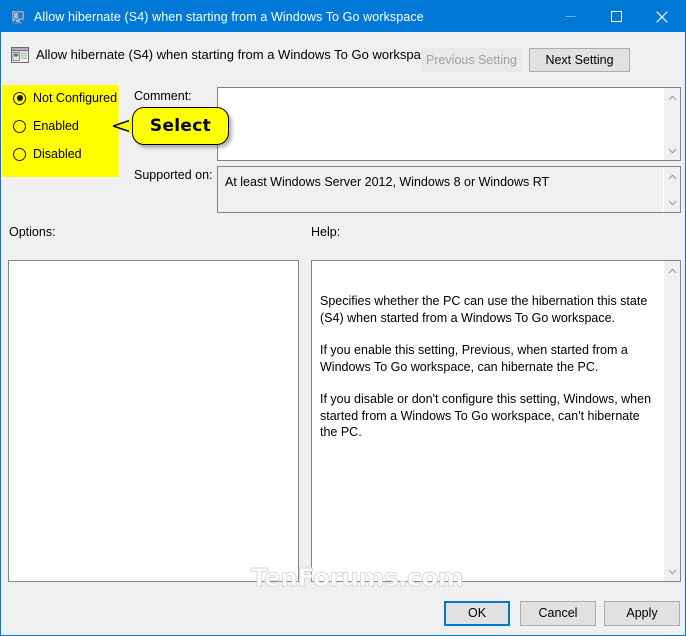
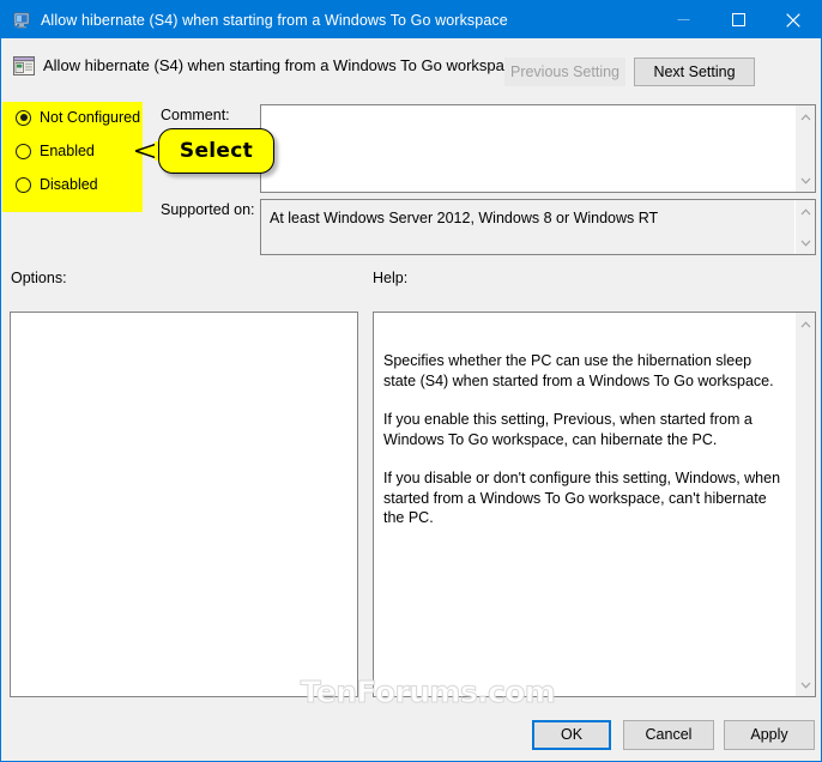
  Allow hibernate (S4) when starting from a Windows To Go workspace
  Allow hibernate (S4) when starting from a Windows To Go workspa
  Previous Setting
  Next Setting
  Not Configured
  Enabled
  Disabled
  Select
  Comment:
  Supported on:
  At least Windows Server 2012, Windows 8 or Windows RT
  Options:
  Help:
- Specifies whether the PC can use the hibernation this state (S4) when started from a Windows To Go workspace.
+ Specifies whether the PC can use the hibernation sleep state (S4) when started from a Windows To Go workspace.
  If you enable this setting, Previous, when started from a Windows To Go workspace, can hibernate the PC.
  If you disable or don't configure this setting, Windows, when started from a Windows To Go workspace, can't hibernate the PC.
  TenForums.com
  OK
  Cancel
  Apply
